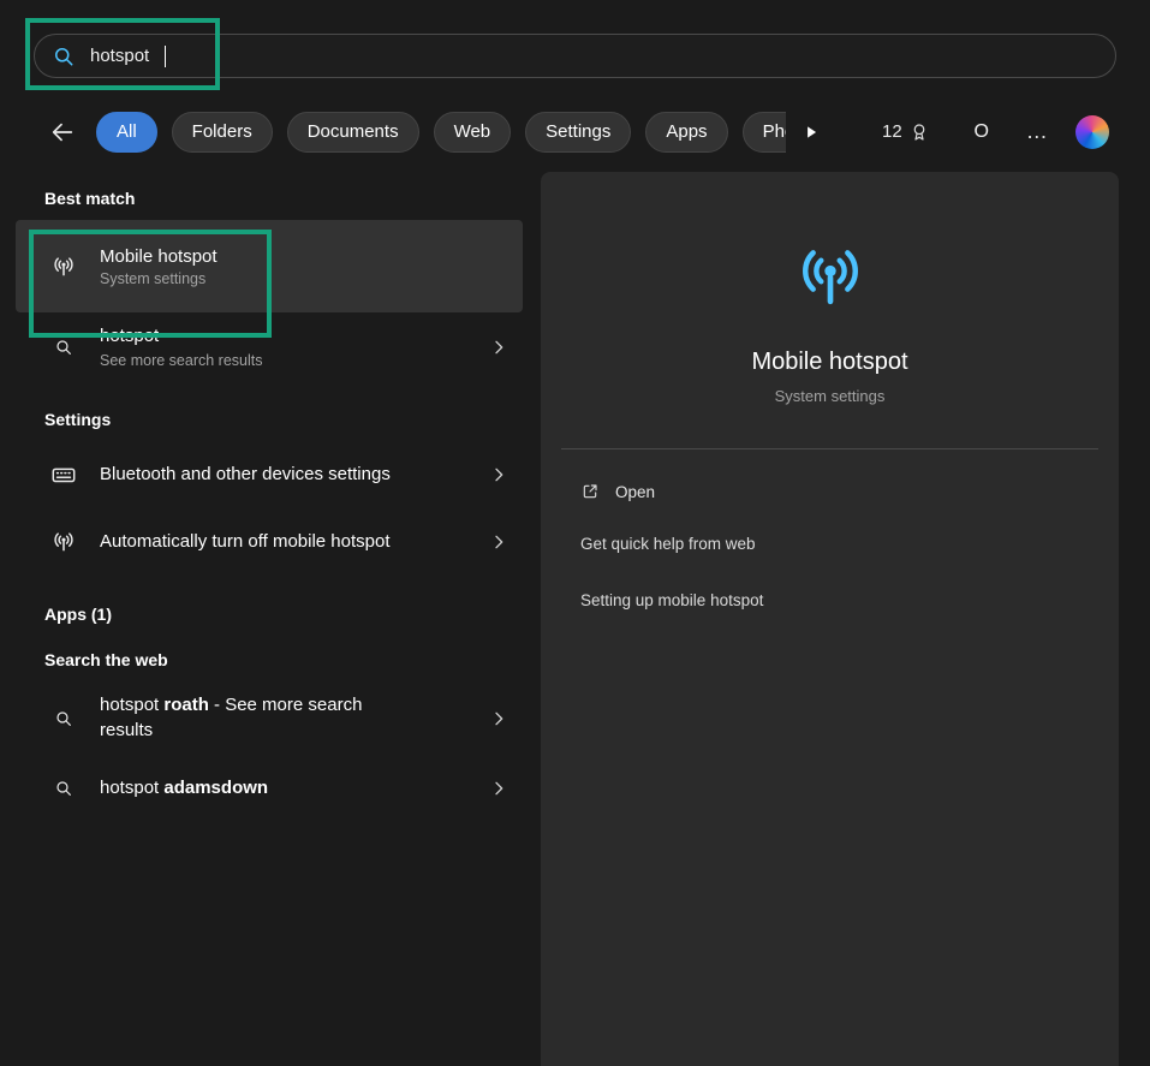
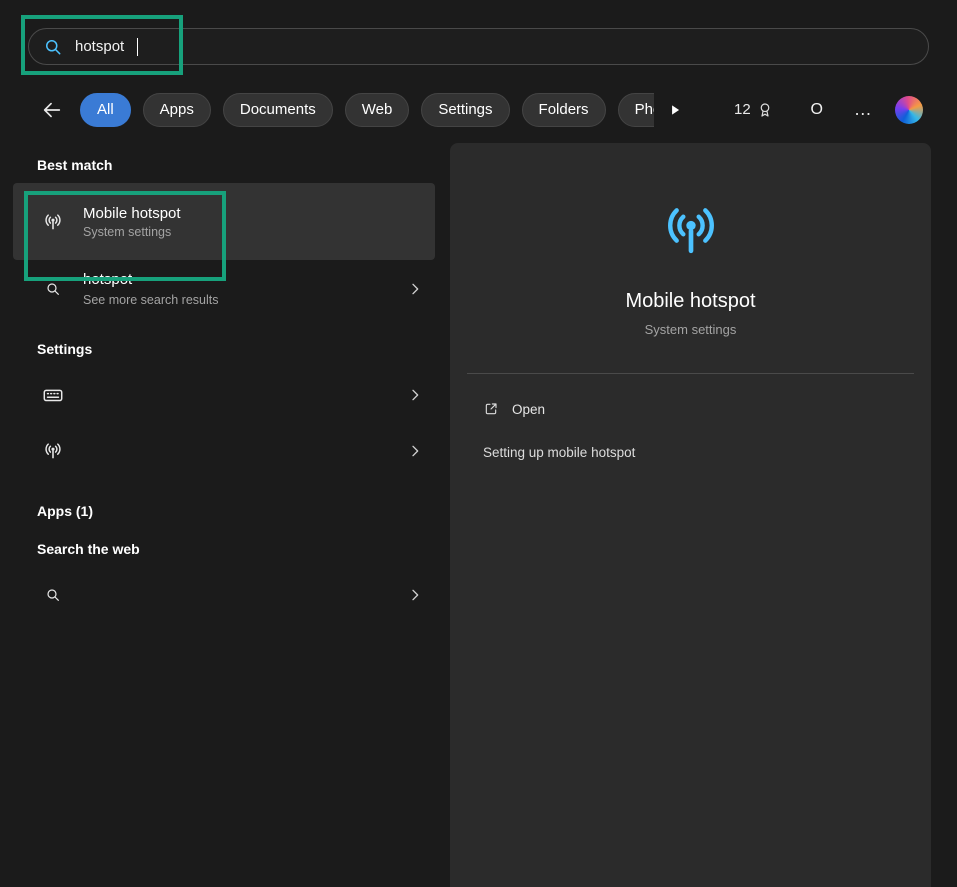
  hotspot
  All
- Folders
+ Apps
  Documents
  Web
  Settings
- Apps
+ Folders
  12
  O
  …
  Best match
  Mobile hotspot
  System settings
  hotspot
  See more search results
  Settings
- Bluetooth and other devices settings
- Automatically turn off mobile hotspot
  Apps (1)
  Search the web
- hotspot roath - See more search results
- hotspot adamsdown
  Mobile hotspot
  System settings
  Open
- Get quick help from web
  Setting up mobile hotspot
